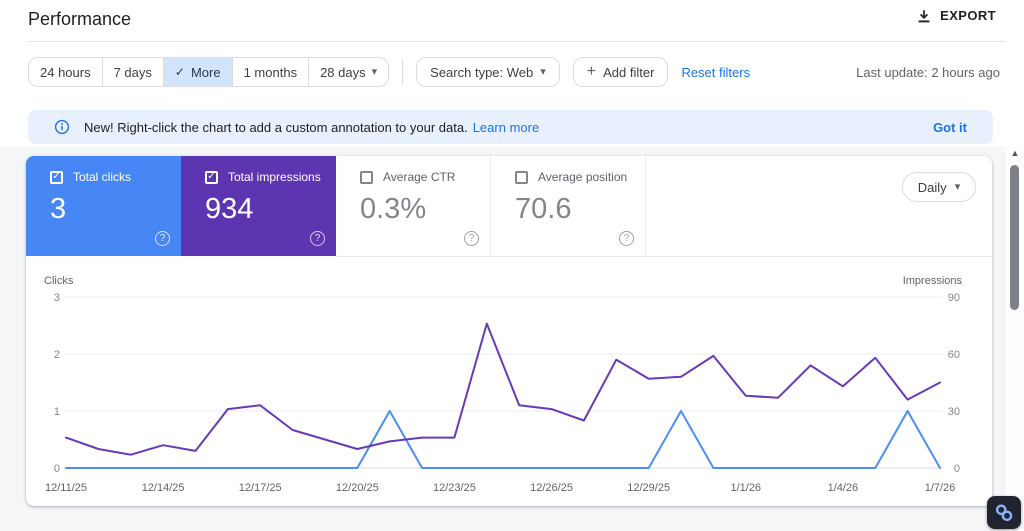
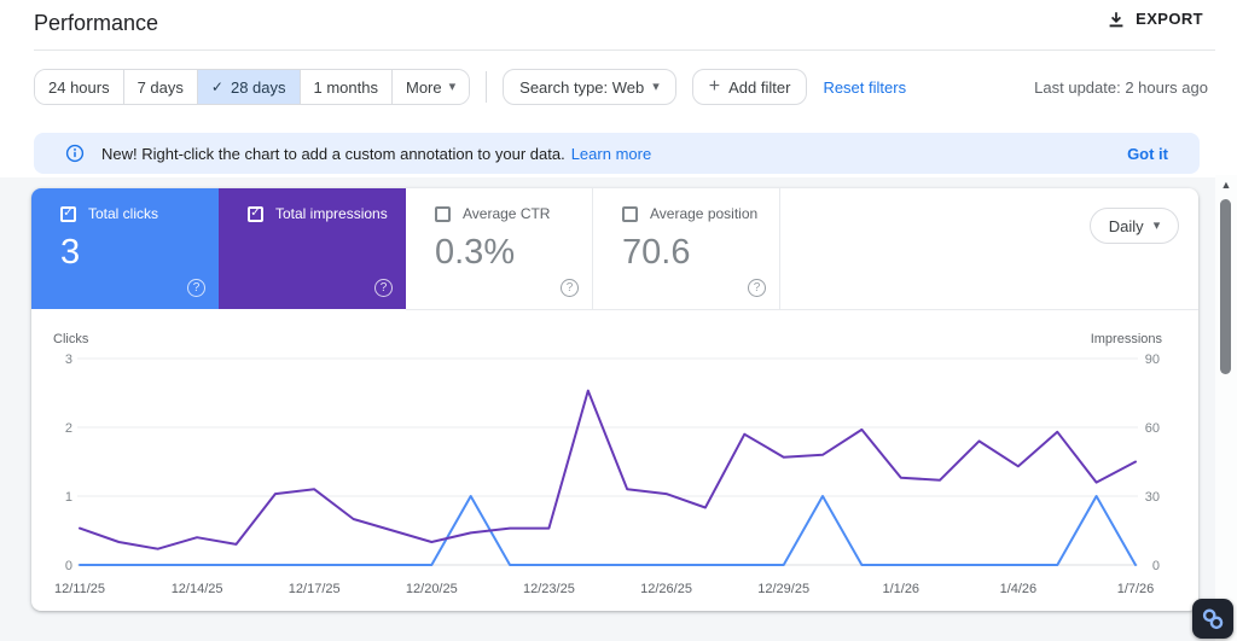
  Performance
  EXPORT
  24 hours
  7 days
  ✓
- More
+ 28 days
  1 months
- 28 days
+ More
  ▾
  Search type: Web
  ▾
  +
  Add filter
  Reset filters
  Last update: 2 hours ago
  New! Right-click the chart to add a custom annotation to your data.
  Learn more
  Got it
  ✓
  Total clicks
  3
  ?
  ✓
  Total impressions
- 934
  ?
  Average CTR
  0.3%
  ?
  Average position
  70.6
  ?
  Daily
  ▾
  0
  1
  2
  3
  0
  30
  60
  90
  Clicks
  Impressions
  12/11/25
  12/14/25
  12/17/25
  12/20/25
  12/23/25
  12/26/25
  12/29/25
  1/1/26
  1/4/26
  1/7/26
  ▲
